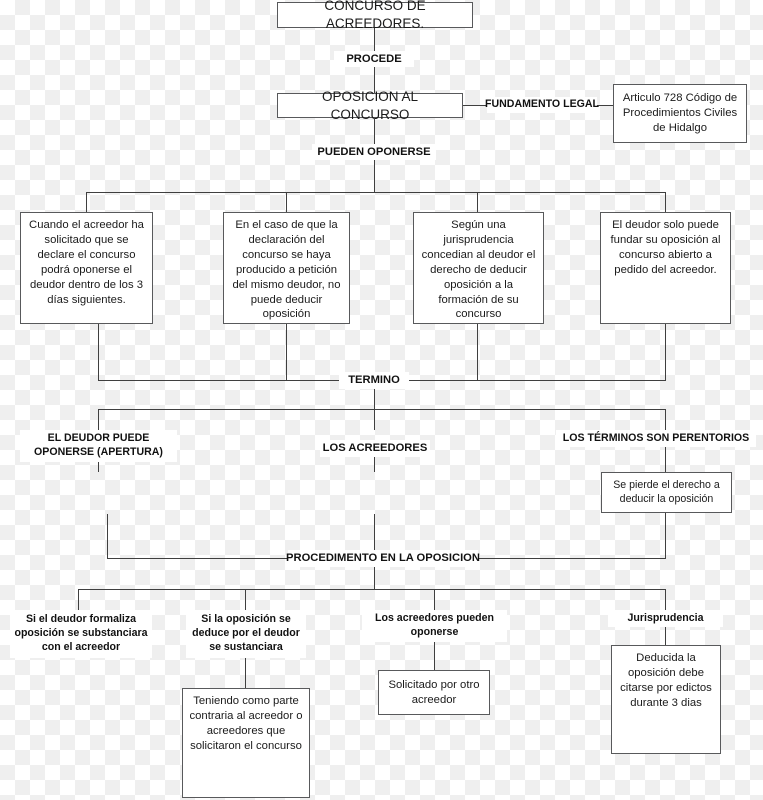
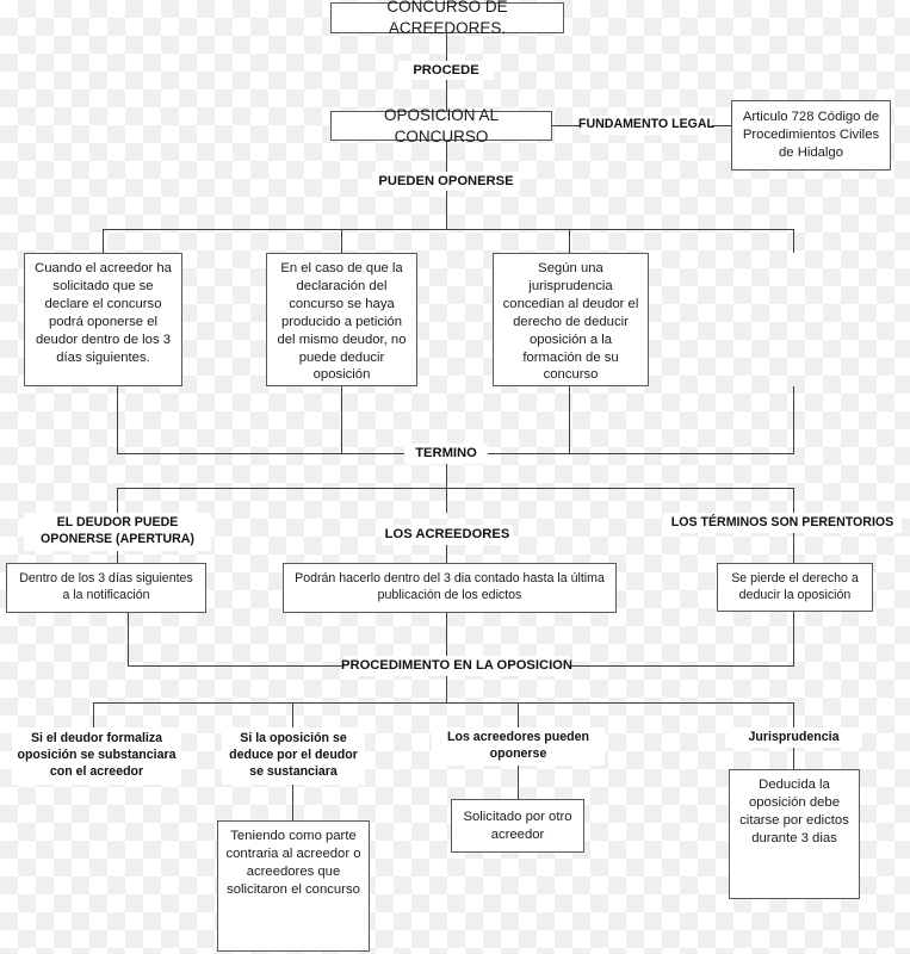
  CONCURSO DE ACREEDORES.
  PROCEDE
  OPOSICION AL CONCURSO
  FUNDAMENTO LEGAL
  Articulo 728 Código de Procedimientos Civiles de Hidalgo
  PUEDEN OPONERSE
  Cuando el acreedor ha solicitado que se declare el concurso podrá oponerse el deudor dentro de los 3 días siguientes.
  En el caso de que la declaración del concurso se haya producido a petición del mismo deudor, no puede deducir oposición
  Según una jurisprudencia concedian al deudor el derecho de deducir oposición a la formación de su concurso
- El deudor solo puede fundar su oposición al concurso abierto a pedido del acreedor.
  TERMINO
  EL DEUDOR PUEDE OPONERSE (APERTURA)
  LOS ACREEDORES
  LOS TÉRMINOS SON PERENTORIOS
+ Dentro de los 3 días siguientes a la notificación
+ Podrán hacerlo dentro del 3 dia contado hasta la última publicación de los edictos
  Se pierde el derecho a deducir la oposición
  PROCEDIMENTO EN LA OPOSICION
  Si el deudor formaliza oposición se substanciara con el acreedor
  Si la oposición se deduce por el deudor se sustanciara
  Los acreedores pueden oponerse
  Jurisprudencia
  Teniendo como parte contraria al acreedor o acreedores que solicitaron el concurso
  Solicitado por otro acreedor
  Deducida la oposición debe citarse por edictos durante 3 dias
